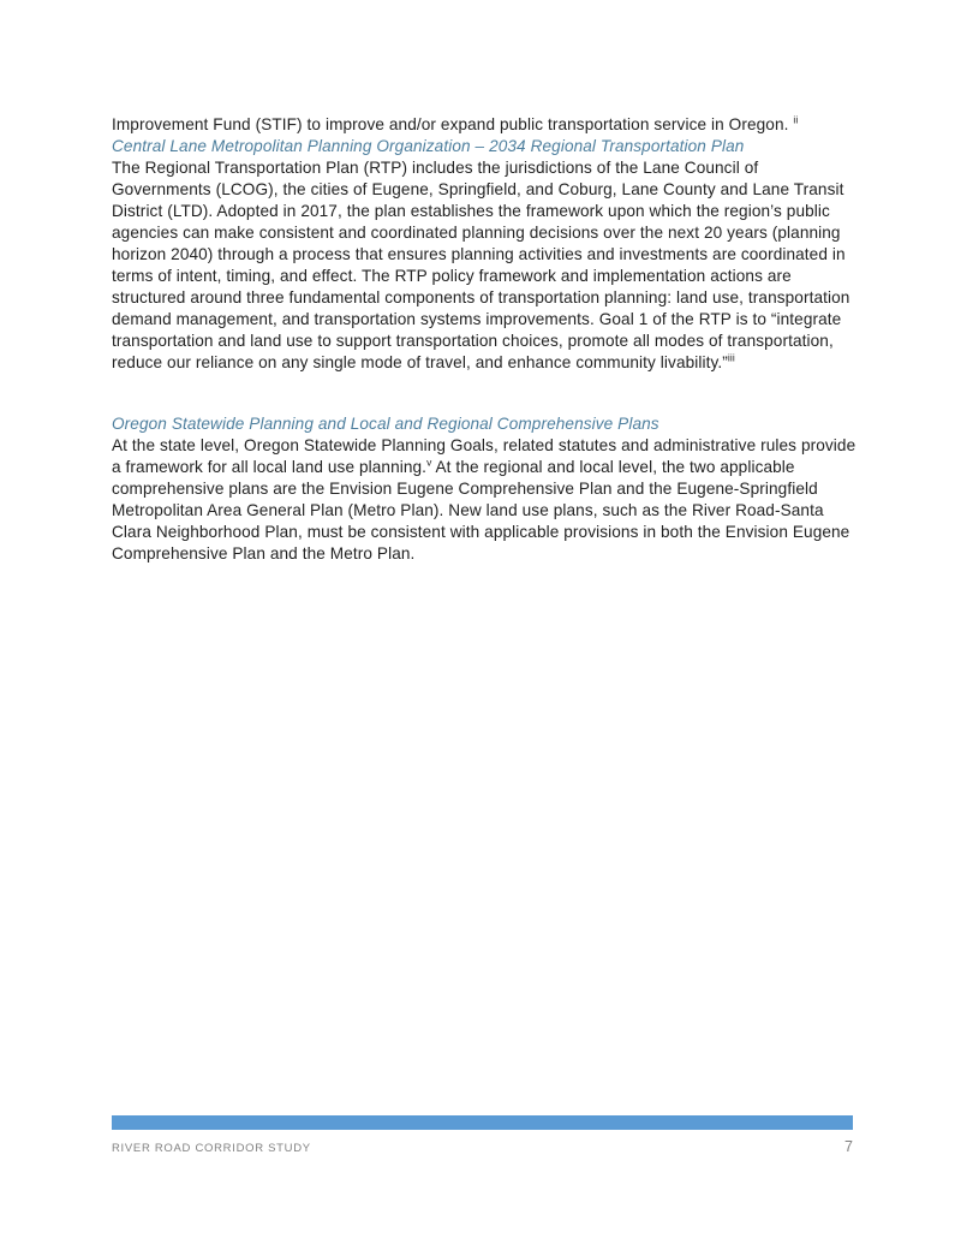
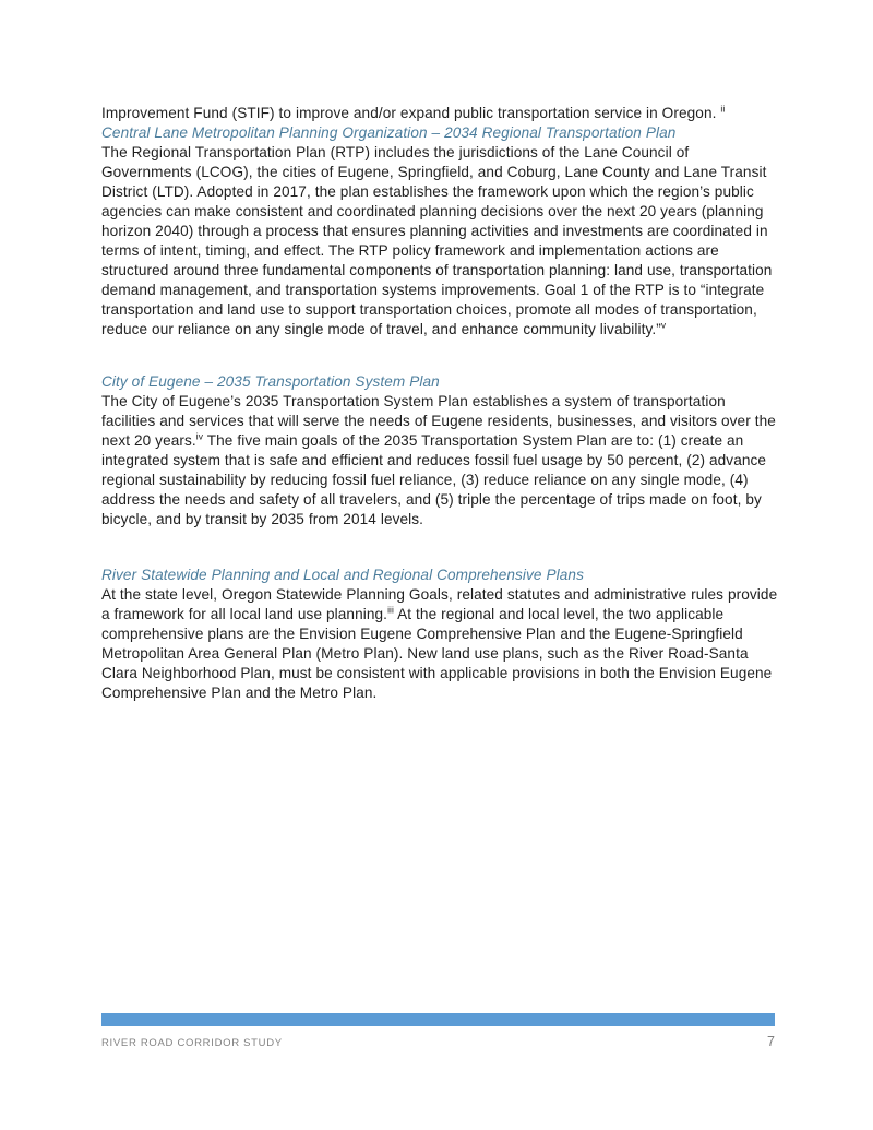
  Improvement Fund (STIF) to improve and/or expand public transportation service in Oregon. ii
  Central Lane Metropolitan Planning Organization – 2034 Regional Transportation Plan
- The Regional Transportation Plan (RTP) includes the jurisdictions of the Lane Council of Governments (LCOG), the cities of Eugene, Springfield, and Coburg, Lane County and Lane Transit District (LTD). Adopted in 2017, the plan establishes the framework upon which the region’s public agencies can make consistent and coordinated planning decisions over the next 20 years (planning horizon 2040) through a process that ensures planning activities and investments are coordinated in terms of intent, timing, and effect. The RTP policy framework and implementation actions are structured around three fundamental components of transportation planning: land use, transportation demand management, and transportation systems improvements. Goal 1 of the RTP is to “integrate transportation and land use to support transportation choices, promote all modes of transportation, reduce our reliance on any single mode of travel, and enhance community livability.”iii
+ The Regional Transportation Plan (RTP) includes the jurisdictions of the Lane Council of Governments (LCOG), the cities of Eugene, Springfield, and Coburg, Lane County and Lane Transit District (LTD). Adopted in 2017, the plan establishes the framework upon which the region’s public agencies can make consistent and coordinated planning decisions over the next 20 years (planning horizon 2040) through a process that ensures planning activities and investments are coordinated in terms of intent, timing, and effect. The RTP policy framework and implementation actions are structured around three fundamental components of transportation planning: land use, transportation demand management, and transportation systems improvements. Goal 1 of the RTP is to “integrate transportation and land use to support transportation choices, promote all modes of transportation, reduce our reliance on any single mode of travel, and enhance community livability.”v
+ City of Eugene – 2035 Transportation System Plan
+ The City of Eugene’s 2035 Transportation System Plan establishes a system of transportation facilities and services that will serve the needs of Eugene residents, businesses, and visitors over the next 20 years.iv The five main goals of the 2035 Transportation System Plan are to: (1) create an integrated system that is safe and efficient and reduces fossil fuel usage by 50 percent, (2) advance regional sustainability by reducing fossil fuel reliance, (3) reduce reliance on any single mode, (4) address the needs and safety of all travelers, and (5) triple the percentage of trips made on foot, by bicycle, and by transit by 2035 from 2014 levels.
- Oregon Statewide Planning and Local and Regional Comprehensive Plans
+ River Statewide Planning and Local and Regional Comprehensive Plans
- At the state level, Oregon Statewide Planning Goals, related statutes and administrative rules provide a framework for all local land use planning.v At the regional and local level, the two applicable comprehensive plans are the Envision Eugene Comprehensive Plan and the Eugene-Springfield Metropolitan Area General Plan (Metro Plan). New land use plans, such as the River Road-Santa Clara Neighborhood Plan, must be consistent with applicable provisions in both the Envision Eugene Comprehensive Plan and the Metro Plan.
+ At the state level, Oregon Statewide Planning Goals, related statutes and administrative rules provide a framework for all local land use planning.iii At the regional and local level, the two applicable comprehensive plans are the Envision Eugene Comprehensive Plan and the Eugene-Springfield Metropolitan Area General Plan (Metro Plan). New land use plans, such as the River Road-Santa Clara Neighborhood Plan, must be consistent with applicable provisions in both the Envision Eugene Comprehensive Plan and the Metro Plan.
  RIVER ROAD CORRIDOR STUDY
  7
